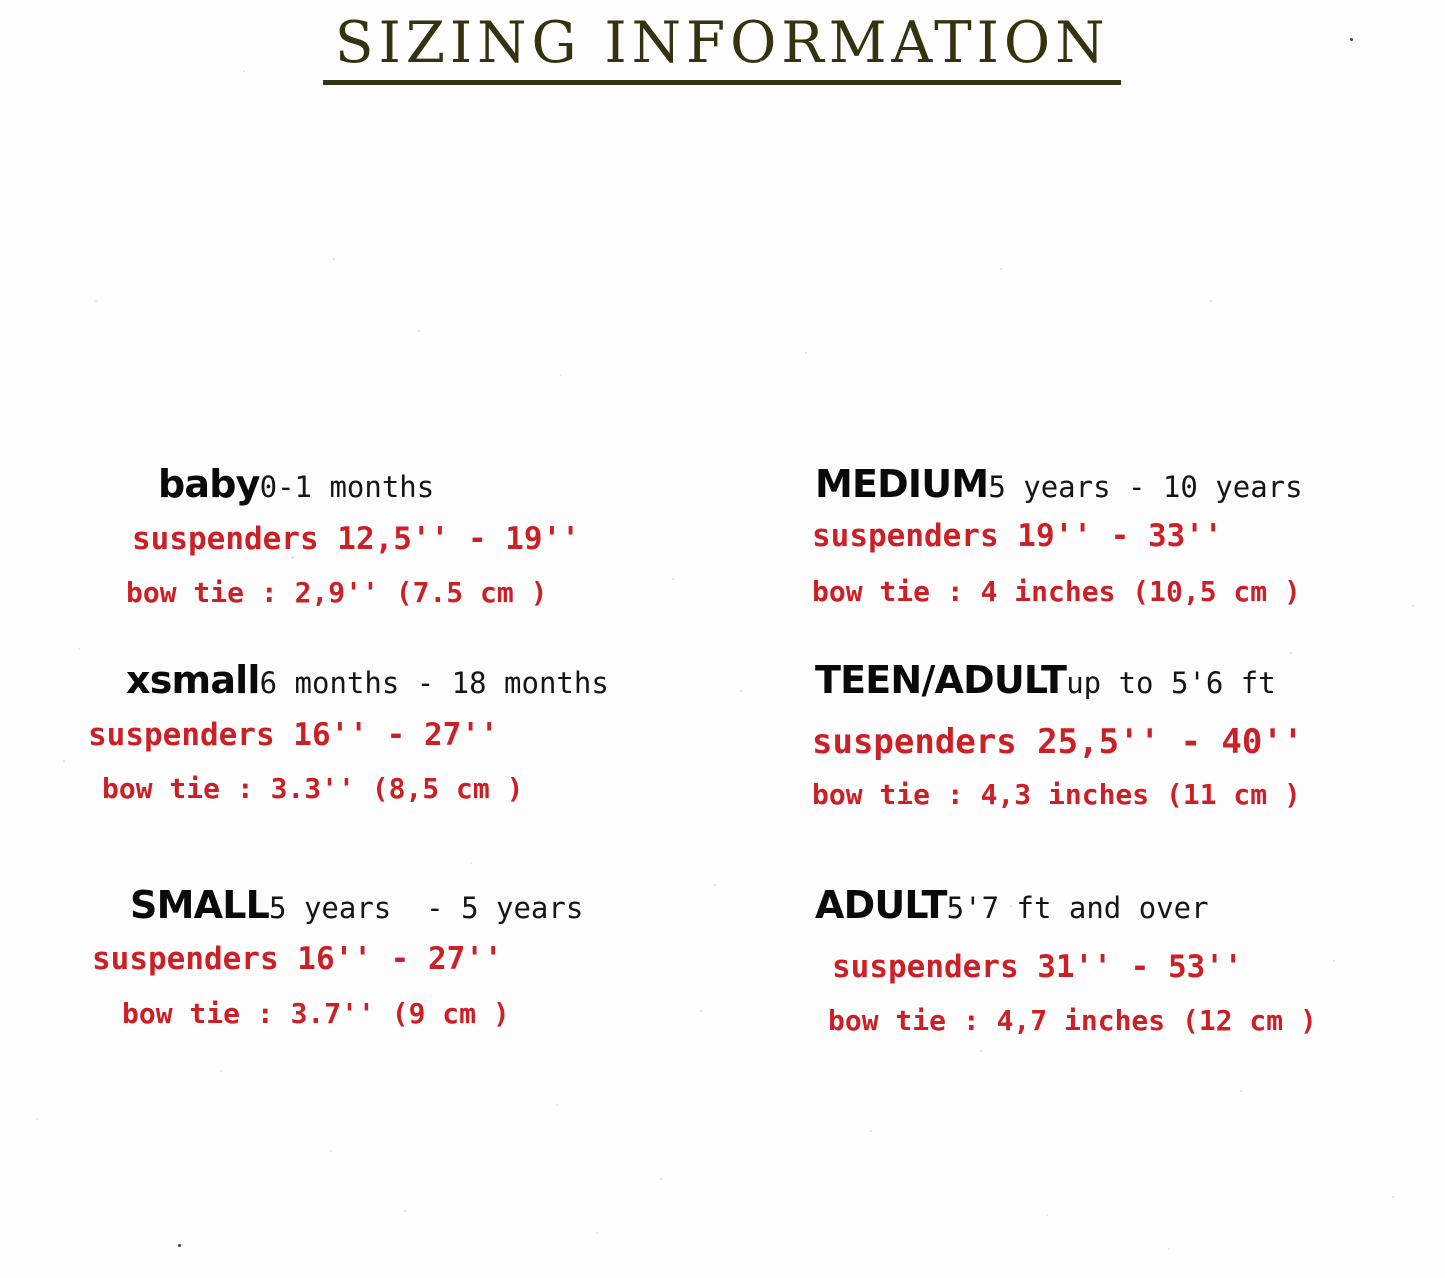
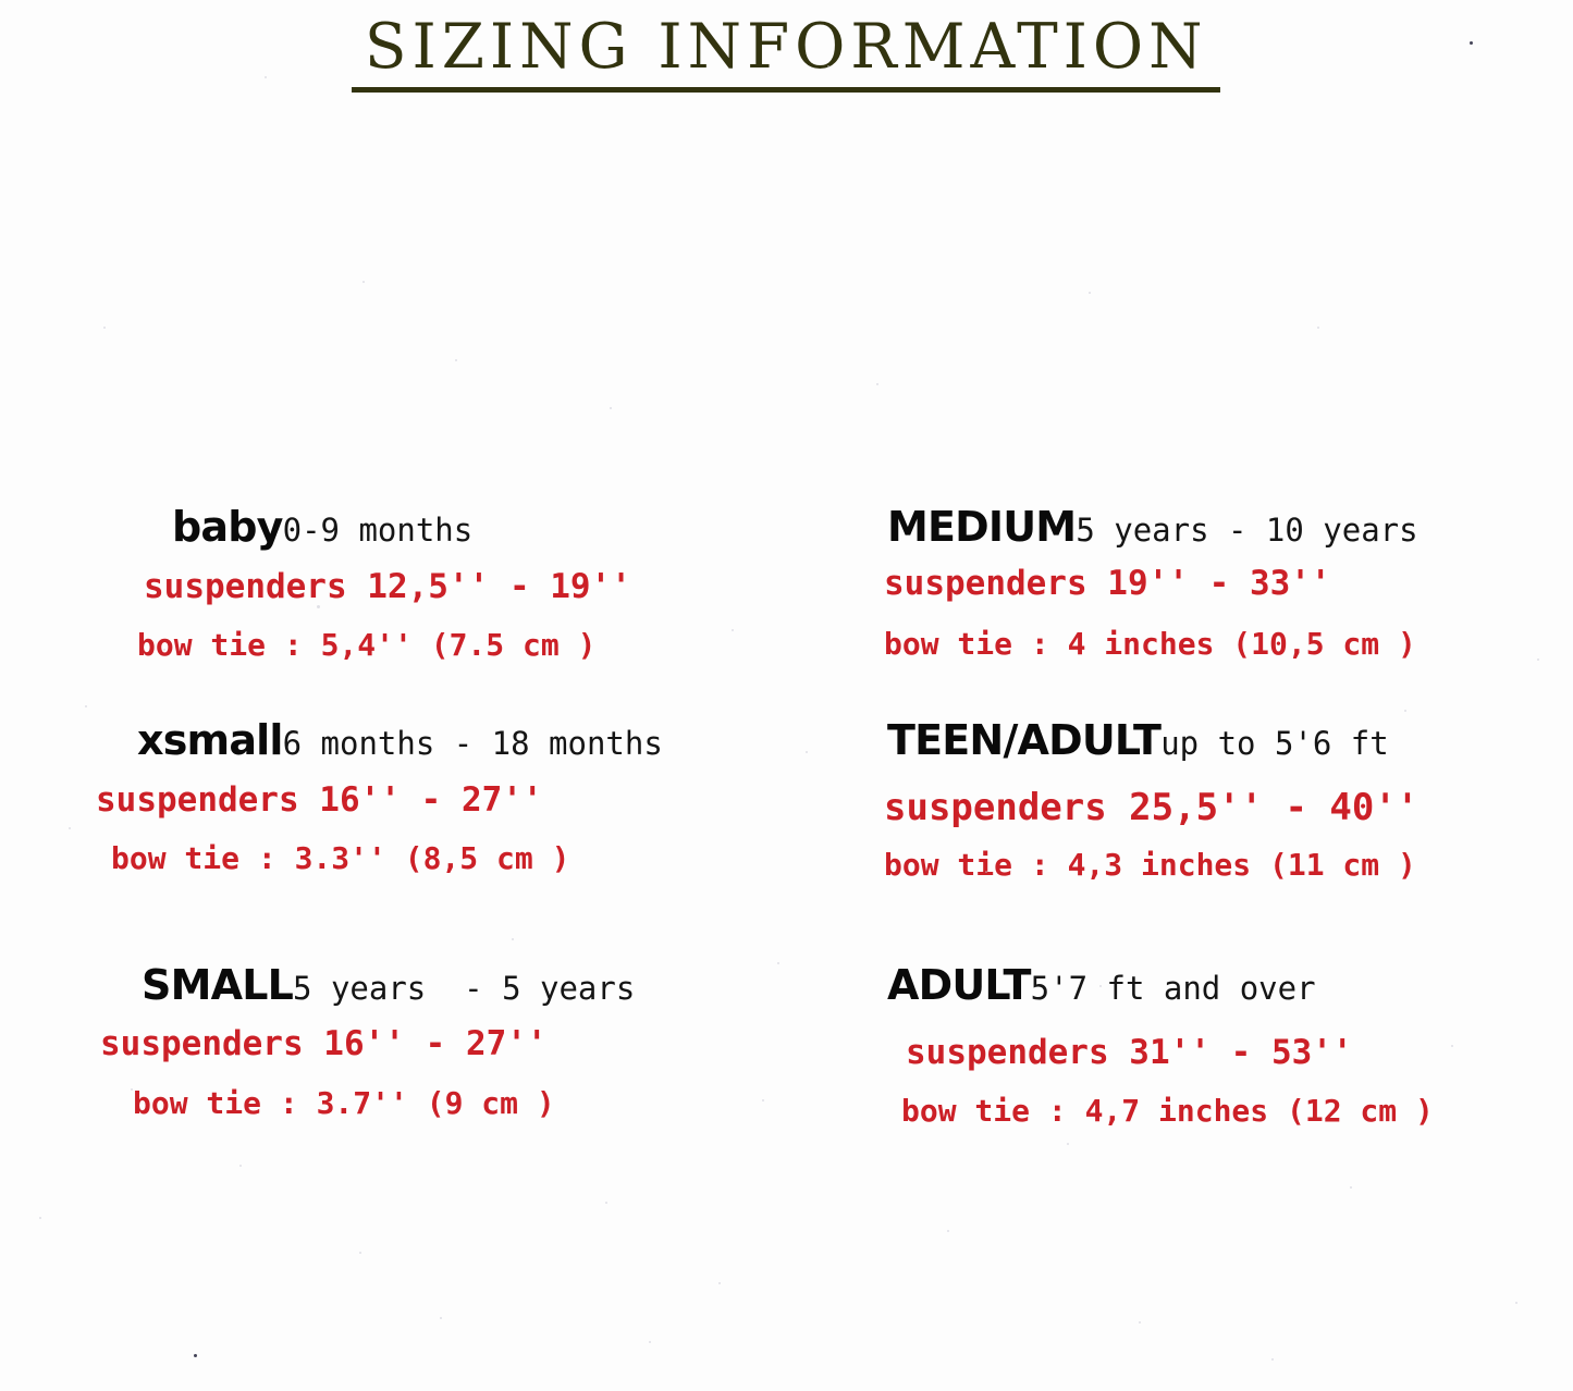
  SIZING INFORMATION
- baby0-1 months
+ baby0-9 months
  suspenders 12,5'' - 19''
- bow tie : 2,9'' (7.5 cm )
+ bow tie : 5,4'' (7.5 cm )
  xsmall6 months - 18 months
  suspenders 16'' - 27''
  bow tie : 3.3'' (8,5 cm )
  SMALL5 years - 5 years
  suspenders 16'' - 27''
  bow tie : 3.7'' (9 cm )
  MEDIUM5 years - 10 years
  suspenders 19'' - 33''
  bow tie : 4 inches (10,5 cm )
  TEEN/ADULTup to 5'6 ft
  suspenders 25,5'' - 40''
  bow tie : 4,3 inches (11 cm )
  ADULT5'7 ft and over
  suspenders 31'' - 53''
  bow tie : 4,7 inches (12 cm )
